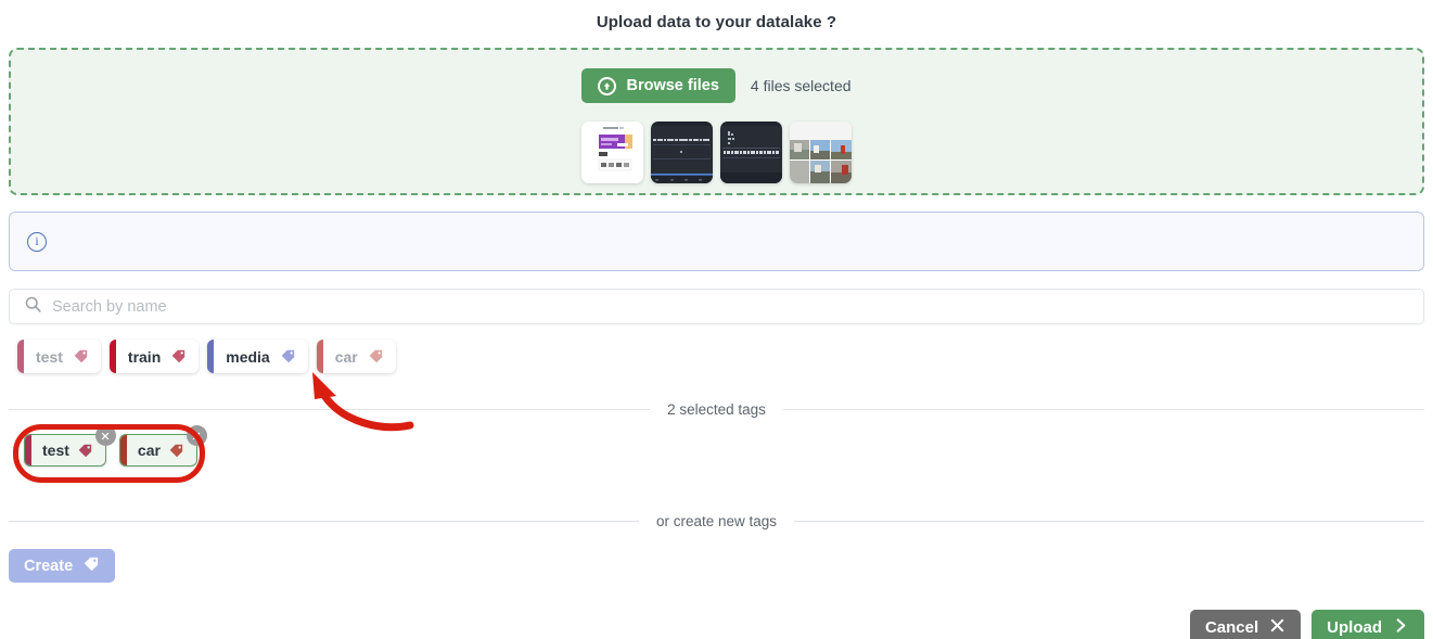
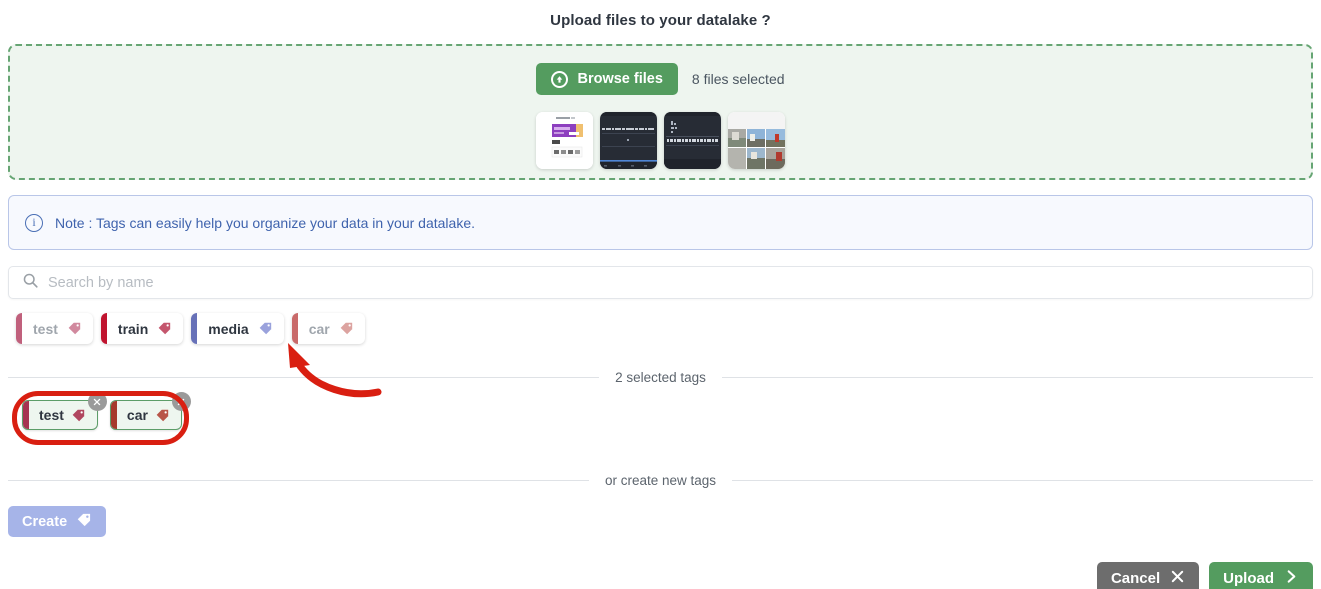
- Upload data to your datalake ?
+ Upload files to your datalake ?
  Browse files
- 4 files selected
+ 8 files selected
  i
+ Note : Tags can easily help you organize your data in your datalake.
  Search by name
  test
  train
  media
  car
  2 selected tags
  test
  car
  or create new tags
  Create
  Cancel
  Upload
